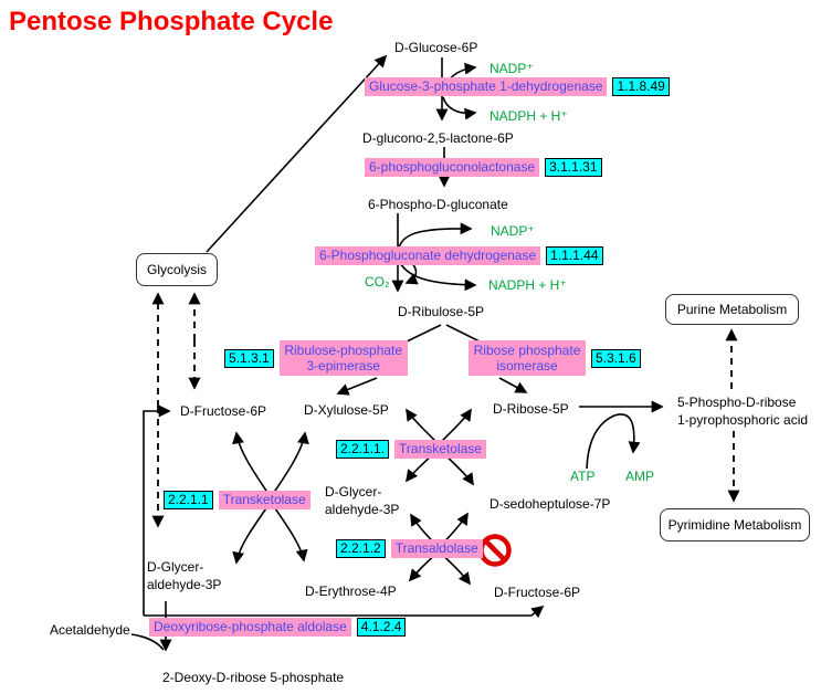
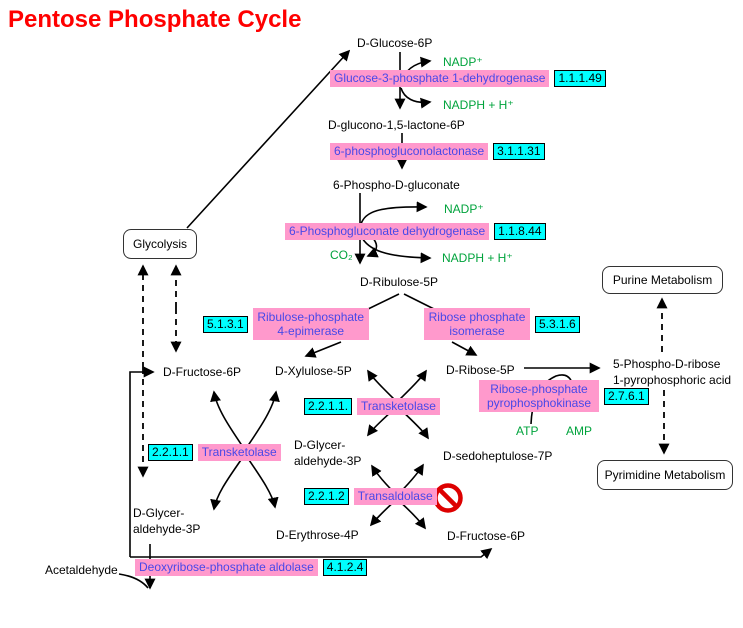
  Pentose Phosphate Cycle
  Glycolysis
  Purine Metabolism
  Pyrimidine Metabolism
  D-Glucose-6P
- D-glucono-2,5-lactone-6P
+ D-glucono-1,5-lactone-6P
  6-Phospho-D-gluconate
  D-Ribulose-5P
  D-Fructose-6P
  D-Xylulose-5P
  D-Ribose-5P
  5-Phospho-D-ribose
  1-pyrophosphoric acid
  D-Glycer-
  aldehyde-3P
  D-sedoheptulose-7P
  D-Erythrose-4P
  D-Fructose-6P
  D-Glycer-
  aldehyde-3P
  Acetaldehyde
- 2-Deoxy-D-ribose 5-phosphate
  NADP⁺
  NADPH + H⁺
  NADP⁺
  CO₂
  NADPH + H⁺
  ATP
  AMP
  Glucose-3-phosphate 1-dehydrogenase
- 1.1.8.49
+ 1.1.1.49
  6-phosphogluconolactonase
  3.1.1.31
  6-Phosphogluconate dehydrogenase
- 1.1.1.44
+ 1.1.8.44
  5.1.3.1
- Ribulose-phosphate 3-epimerase
+ Ribulose-phosphate 4-epimerase
  Ribose phosphate isomerase
  5.3.1.6
+ Ribose-phosphate pyrophosphokinase
+ 2.7.6.1
  2.2.1.1
  Transketolase
  2.2.1.1.
  Transketolase
  2.2.1.2
  Transaldolase
  Deoxyribose-phosphate aldolase
  4.1.2.4
